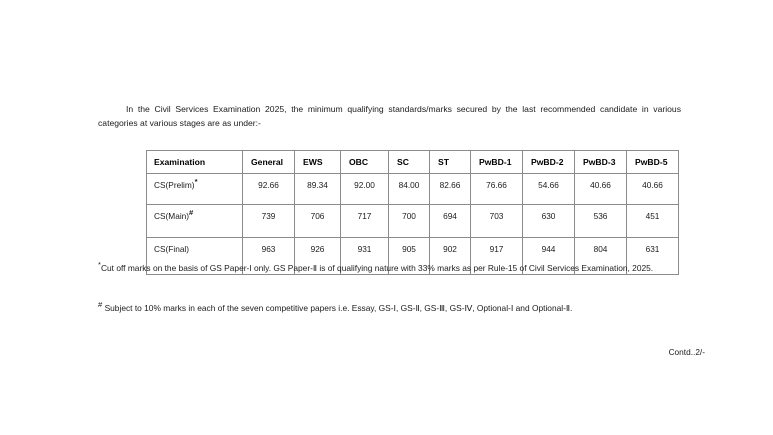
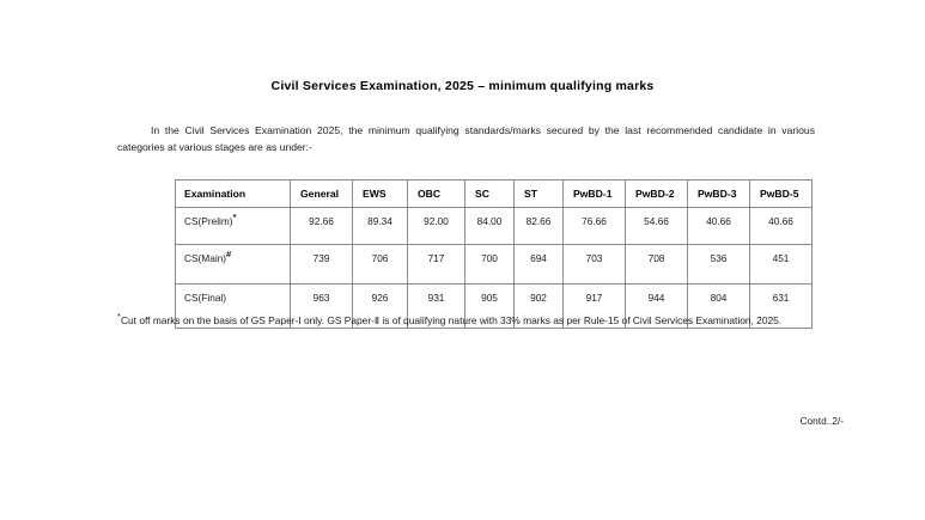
+ Civil Services Examination, 2025 – minimum qualifying marks
  In the Civil Services Examination 2025, the minimum qualifying standards/marks secured by the last recommended candidate in various categories at various stages are as under:-
  Examination	General	EWS	OBC	SC	ST	PwBD-1	PwBD-2	PwBD-3	PwBD-5
  CS(Prelim)*	92.66	89.34	92.00	84.00	82.66	76.66	54.66	40.66	40.66
- CS(Main)#	739	706	717	700	694	703	630	536	451
+ CS(Main)#	739	706	717	700	694	703	708	536	451
  CS(Final)	963	926	931	905	902	917	944	804	631
  *Cut off marks on the basis of GS Paper-I only. GS Paper-Ⅱ is of qualifying nature with 33% marks as per Rule-15 of Civil Services Examination, 2025.
- # Subject to 10% marks in each of the seven competitive papers i.e. Essay, GS-Ⅰ, GS-Ⅱ, GS-Ⅲ, GS-Ⅳ, Optional-Ⅰ and Optional-Ⅱ.
  Contd..2/-
